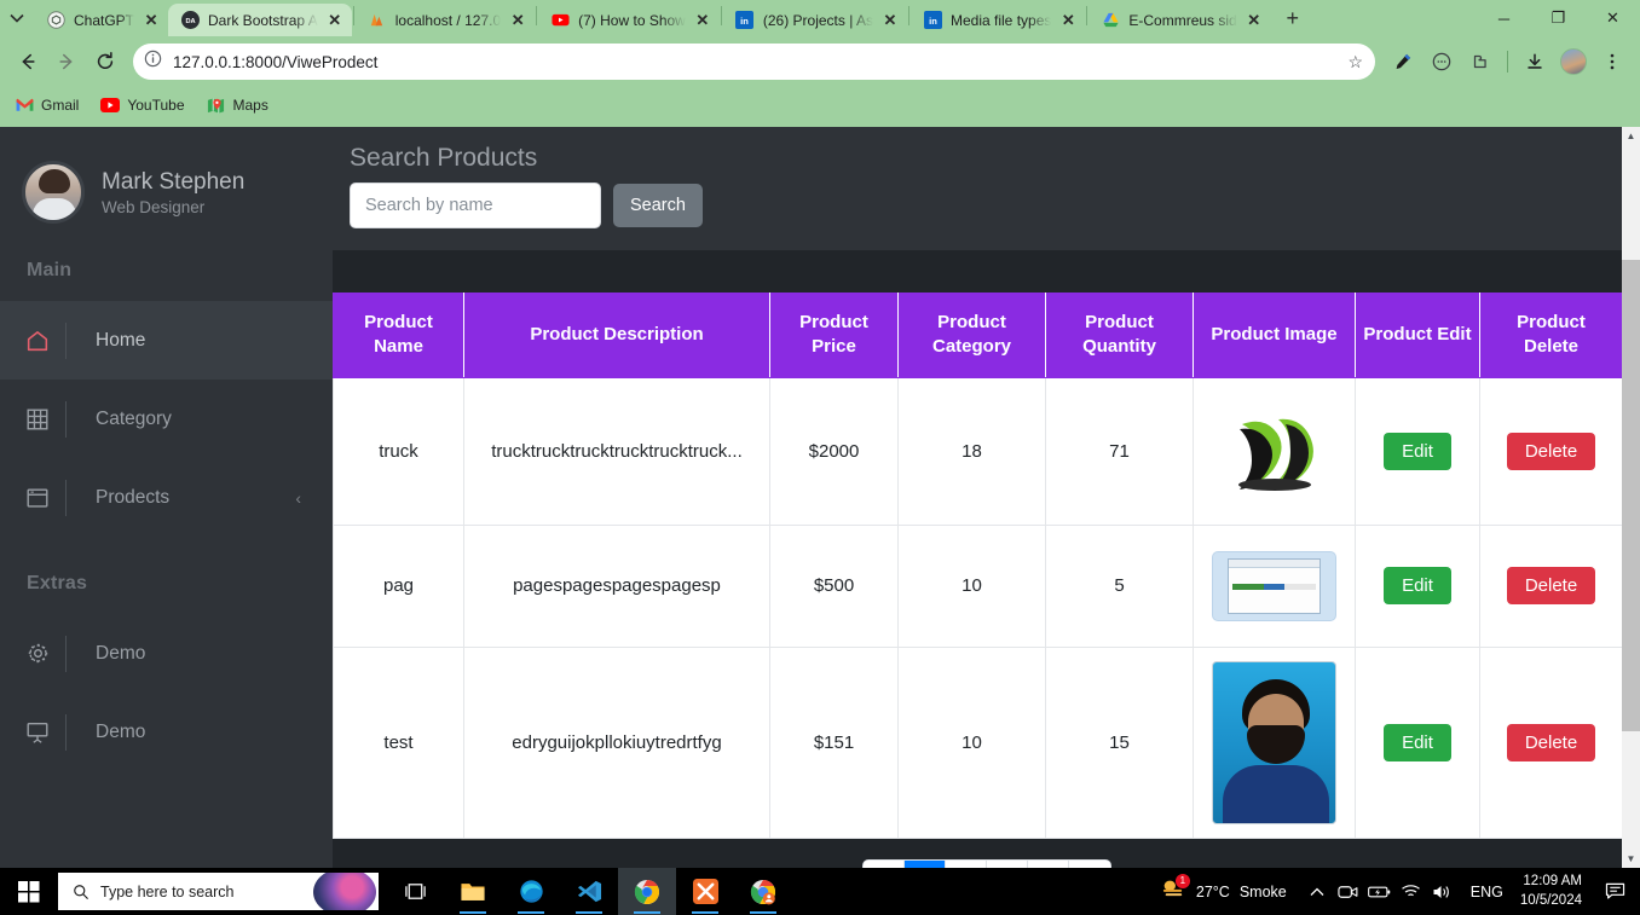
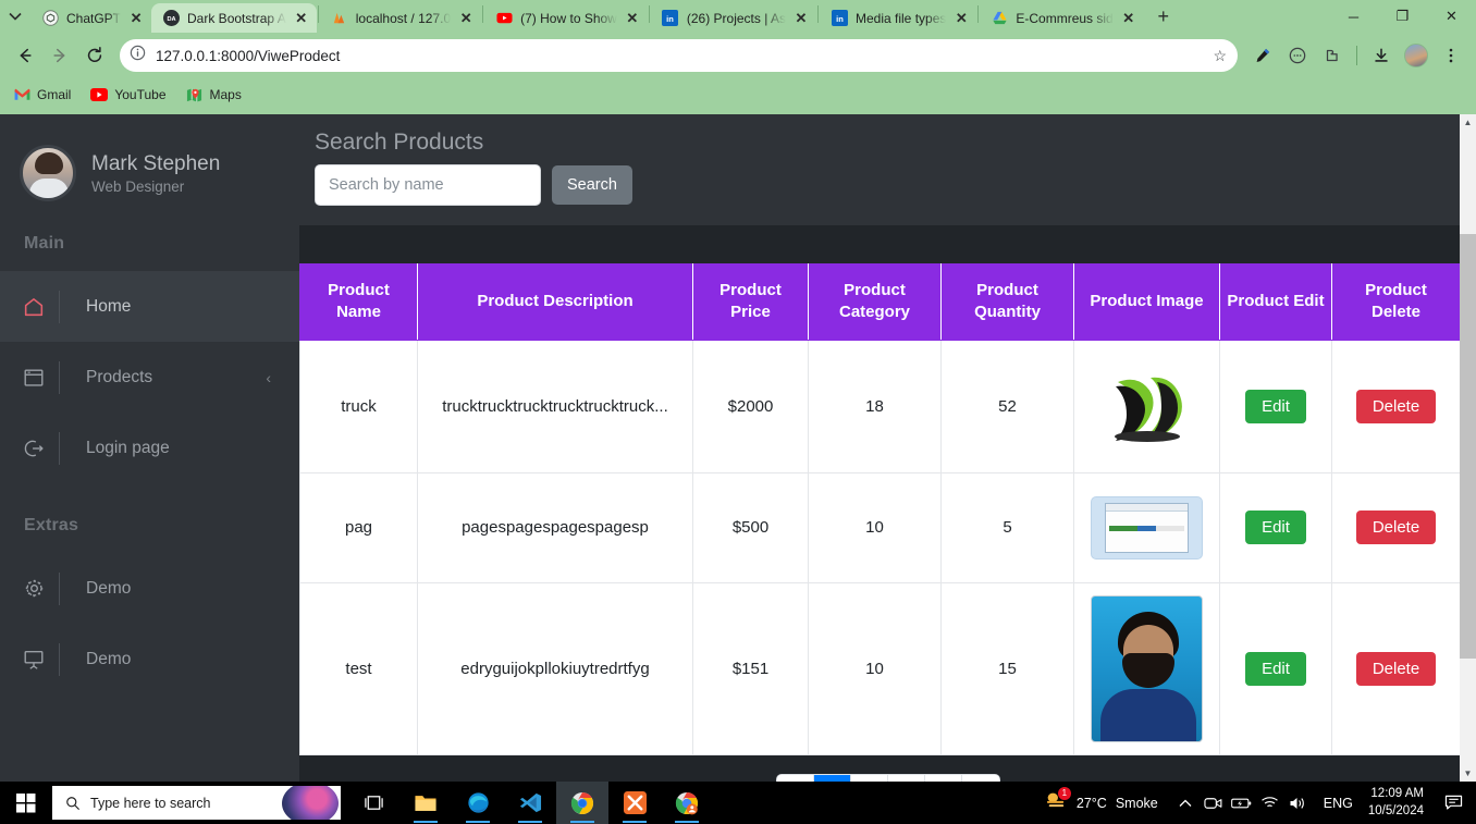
  ChatGPT
  ✕
  Dark Bootstrap A
  ✕
  localhost / 127.0
  ✕
  (7) How to Show
  ✕
  in
  (26) Projects | As
  ✕
  in
  Media file types
  ✕
  E-Commreus sid
  ✕
  +
  ─
  ❐
  ✕
  127.0.0.1:8000/ViweProdect
  ☆
  Gmail
  YouTube
  Maps
  Mark Stephen
  Web Designer
  Main
  Home
- Category
  Prodects
  ‹
+ Login page
  Extras
  Demo
  Demo
  Search Products
  Search by name
  Search
  Product Name	Product Description	Product Price	Product Category	Product Quantity	Product Image	Product Edit	Product Delete
- truck	trucktrucktrucktrucktrucktruck...	$2000	18	71		Edit	Delete
+ truck	trucktrucktrucktrucktrucktruck...	$2000	18	52		Edit	Delete
  pag	pagespagespagespagesp	$500	10	5		Edit	Delete
  test	edryguijokpllokiuytredrtfyg	$151	10	15		Edit	Delete
  ▲
  ▼
  Type here to search
  1
  27°C
  Smoke
  ENG
  12:09 AM
  10/5/2024
